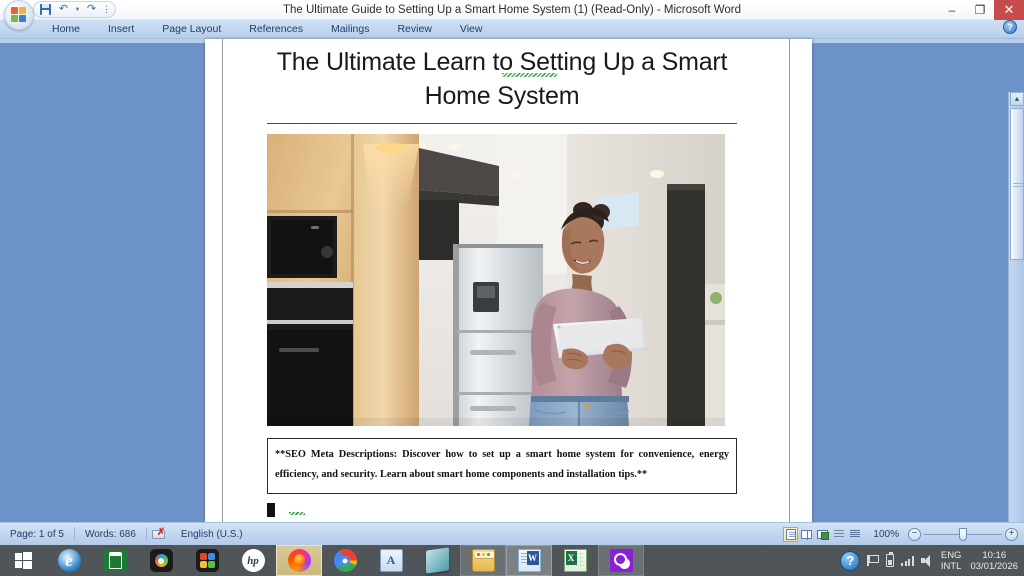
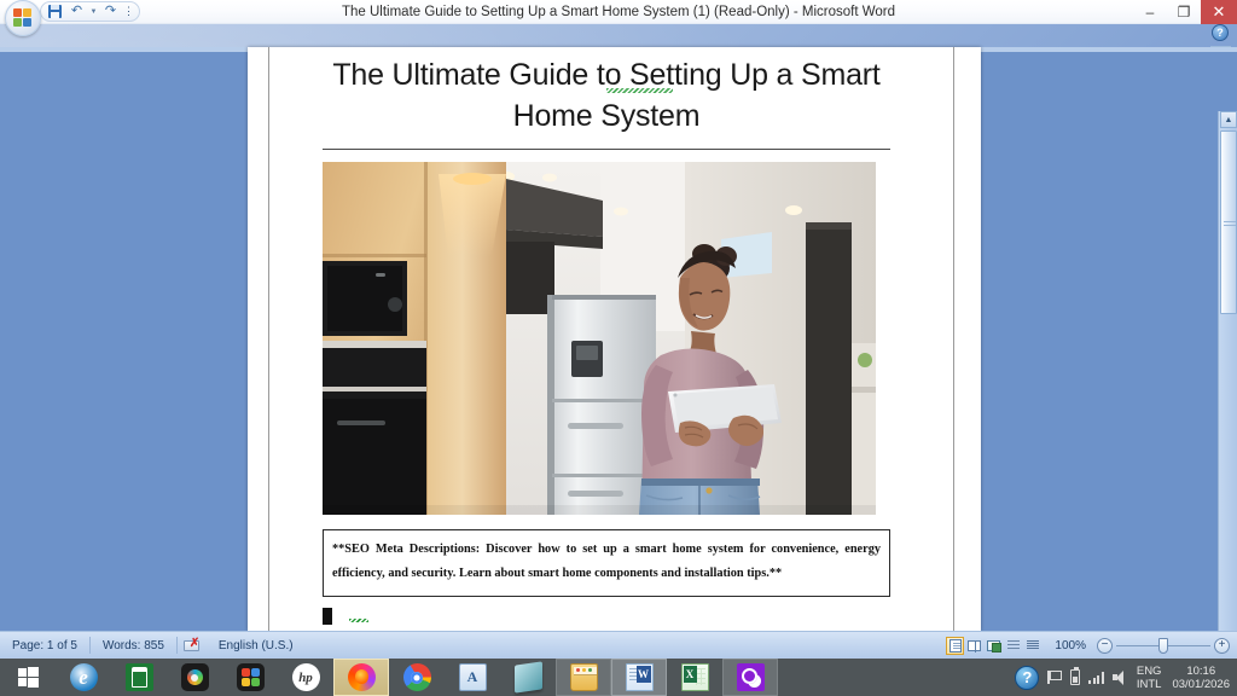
  The Ultimate Guide to Setting Up a Smart Home System (1) (Read-Only) - Microsoft Word
  –
  ❐
  ✕
  ↶
  ↷
  ⋮
- Home
- Insert
- Page Layout
- References
- Mailings
- Review
- View
  ?
- The Ultimate Learn to Setting Up a Smart Home System
+ The Ultimate Guide to Setting Up a Smart Home System
  **SEO Meta Descriptions: Discover how to set up a smart home system for convenience, energy efficiency, and security. Learn about smart home components and installation tips.**
  Page: 1 of 5
- Words: 686
+ Words: 855
  ✗
  English (U.S.)
  100%
  −
  +
  ?
  ENG
  INTL
  10:16
  03/01/2026
